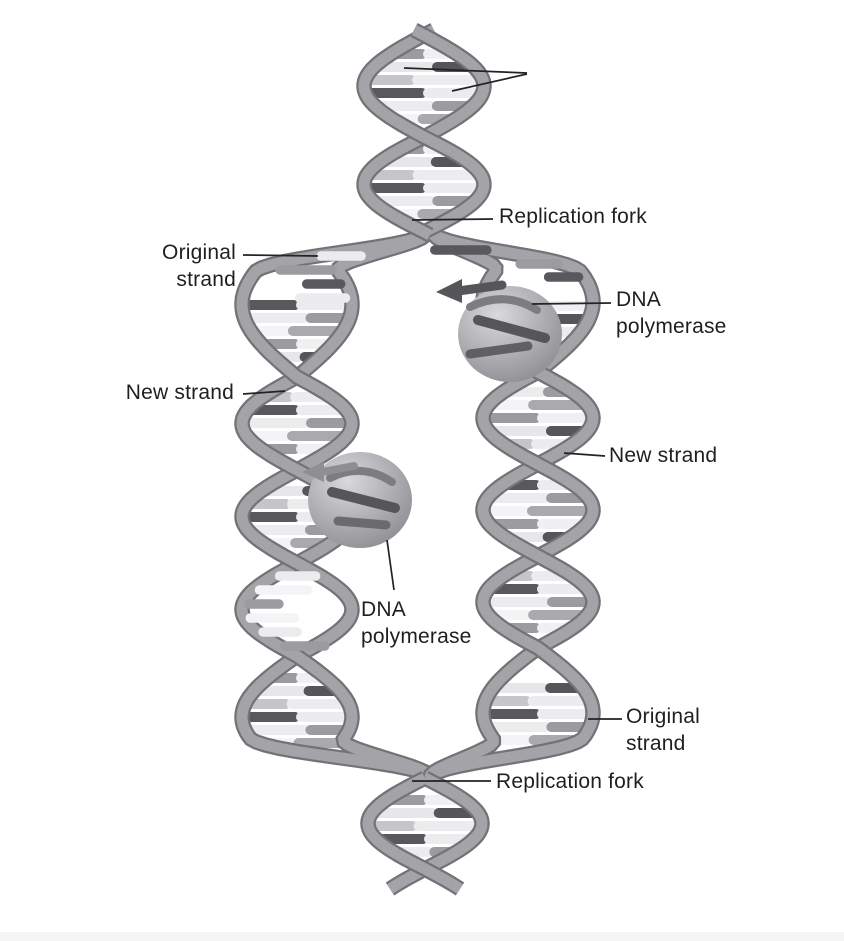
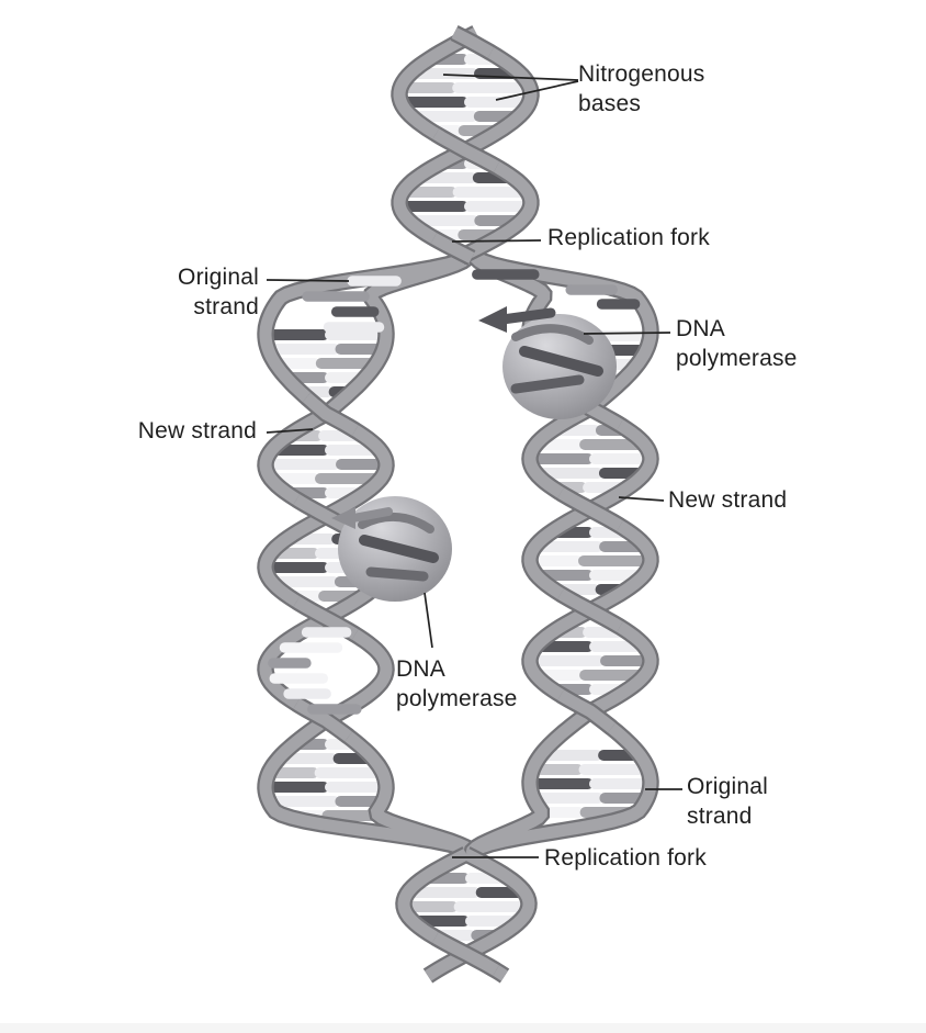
+ Nitrogenous
+ bases
  Replication fork
  Original
  strand
  DNA
  polymerase
  New strand
  New strand
  DNA
  polymerase
  Original
  strand
  Replication fork
